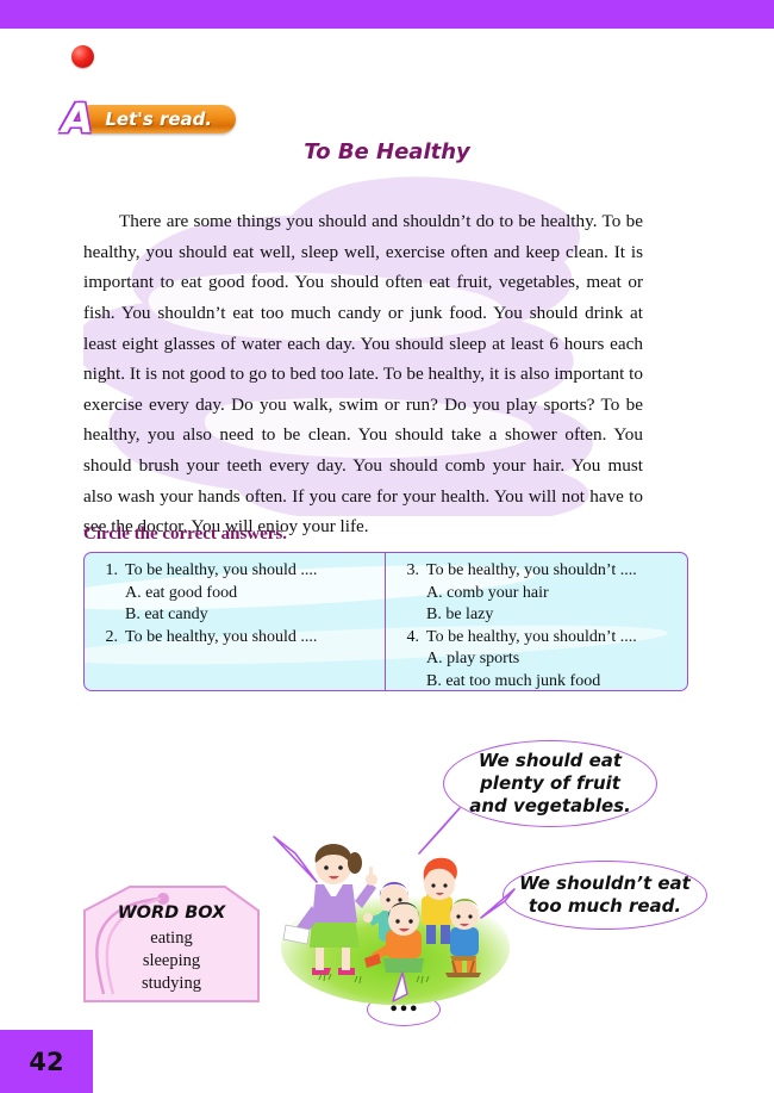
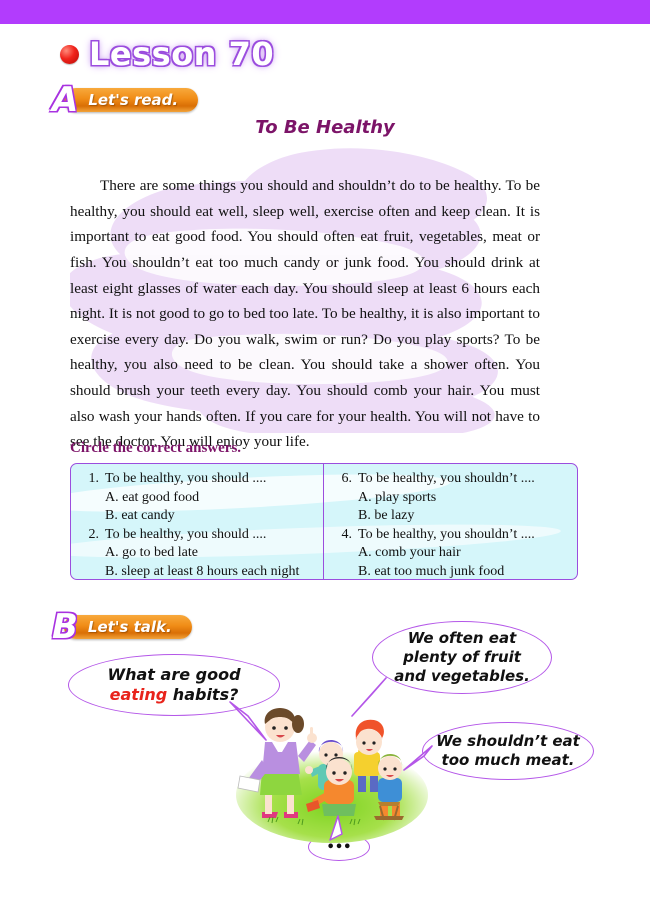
+ Lesson 70
  A
  Let's read.
  To Be Healthy
  There are some things you should and shouldn’t do to be healthy. To be healthy, you should eat well, sleep well, exercise often and keep clean. It is important to eat good food. You should often eat fruit, vegetables, meat or fish. You shouldn’t eat too much candy or junk food. You should drink at least eight glasses of water each day. You should sleep at least 6 hours each night. It is not good to go to bed too late. To be healthy, it is also important to exercise every day. Do you walk, swim or run? Do you play sports? To be healthy, you also need to be clean. You should take a shower often. You should brush your teeth every day. You should comb your hair. You must also wash your hands often. If you care for your health. You will not have to see the doctor. You will enjoy your life.
  Circle the correct answers.
  1.
  To be healthy, you should ....
  A. eat good food
  B. eat candy
  2.
  To be healthy, you should ....
+ A. go to bed late
+ B. sleep at least 8 hours each night
- 3.
+ 6.
  To be healthy, you shouldn’t ....
- A. comb your hair
+ A. play sports
  B. be lazy
  4.
  To be healthy, you shouldn’t ....
- A. play sports
+ A. comb your hair
  B. eat too much junk food
+ B
+ Let's talk.
+ What are good eating habits?
- We should eat plenty of fruit and vegetables.
+ We often eat plenty of fruit and vegetables.
- We shouldn’t eat too much read.
+ We shouldn’t eat too much meat.
  •••
- WORD BOX
- eating
- sleeping
- studying
- 42
